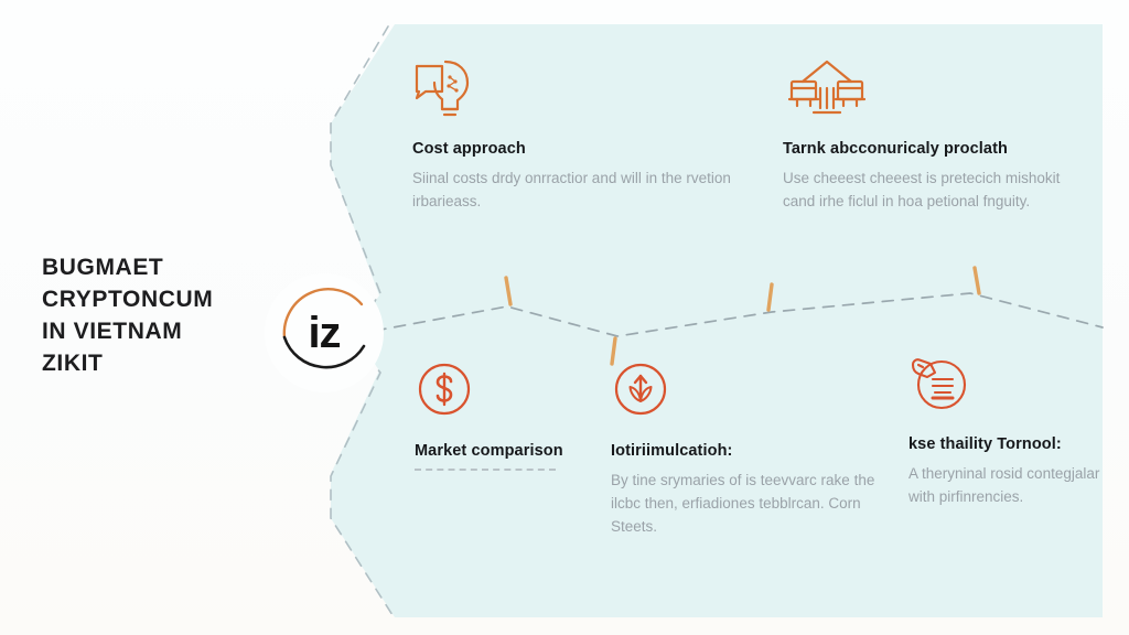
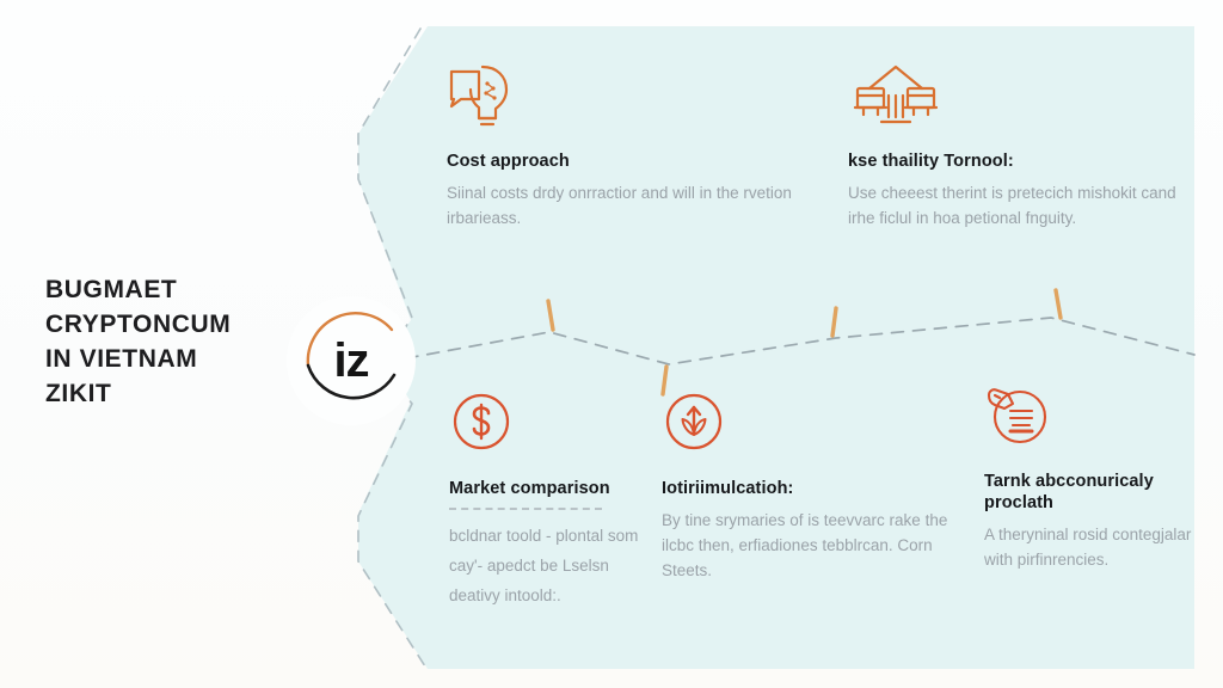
  BUGMAET
  CRYPTONCUM
  IN VIETNAM
  ZIKIT
  iz
  Cost approach
  Siinal costs drdy onrractior and will in the rvetion irbarieass.
- Tarnk abcconuricaly proclath
+ kse thaility Tornool:
- Use cheeest cheeest is pretecich mishokit cand irhe ficlul in hoa petional fnguity.
+ Use cheeest therint is pretecich mishokit cand irhe ficlul in hoa petional fnguity.
  Market comparison
+ bcldnar toold - plontal som cay'- apedct be Lselsn deativy intoold:.
  Iotiriimulcatioh:
  By tine srymaries of is teevvarc rake the ilcbc then, erfiadiones tebblrcan. Corn Steets.
- kse thaility Tornool:
+ Tarnk abcconuricaly proclath
  A theryninal rosid contegjalar with pirfinrencies.
